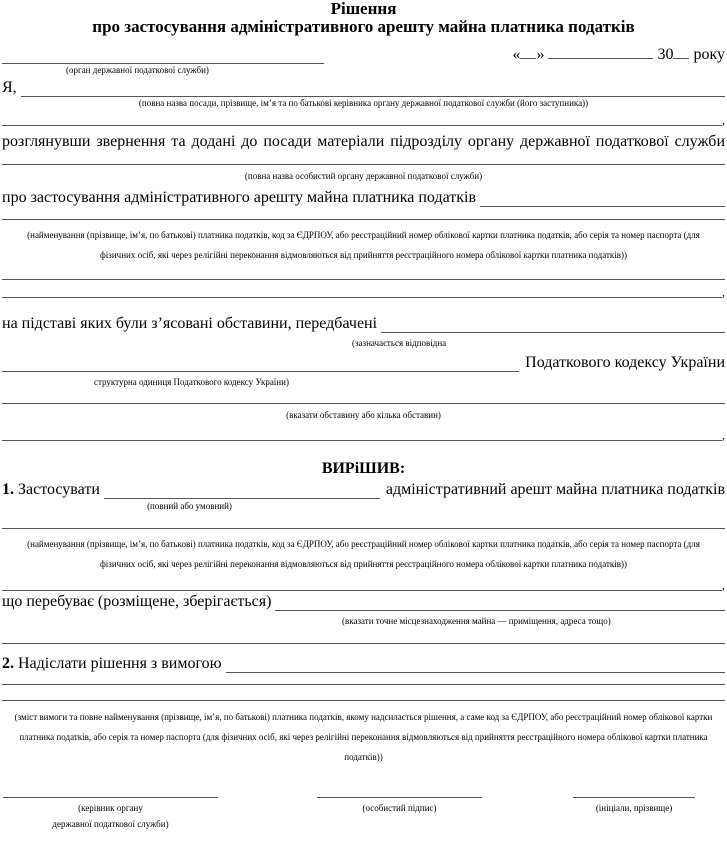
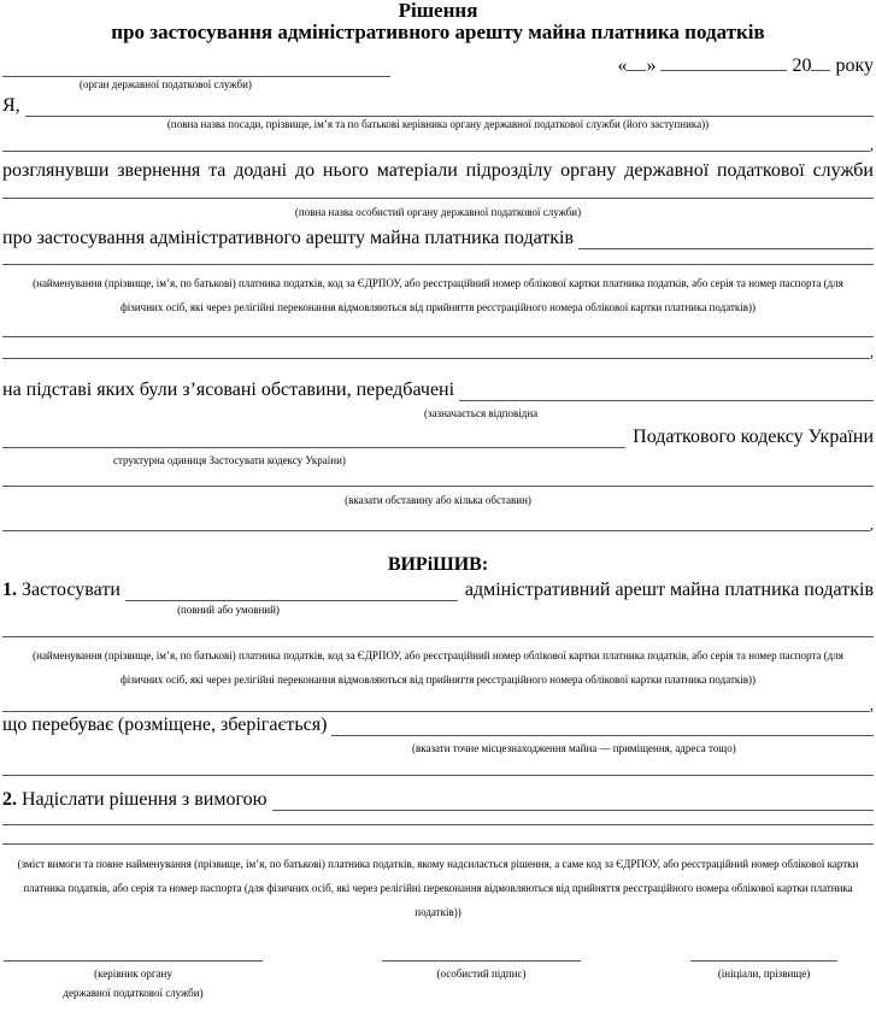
  Рішення
  про застосування адміністративного арешту майна платника податків
- « » 30 року
+ « » 20 року
  (орган державної податкової служби)
  Я,
  (повна назва посади, прізвище, ім’я та по батькові керівника органу державної податкової служби (його заступника))
  ,
- розглянувши звернення та додані до посади матеріали підрозділу органу державної податкової служби
+ розглянувши звернення та додані до нього матеріали підрозділу органу державної податкової служби
  (повна назва особистий органу державної податкової служби)
  про застосування адміністративного арешту майна платника податків
  (найменування (прізвище, ім’я, по батькові) платника податків, код за ЄДРПОУ, або реєстраційний номер облікової картки платника податків, або серія та номер паспорта (для фізичних осіб, які через релігійні переконання відмовляються від прийняття реєстраційного номера облікової картки платника податків))
  ,
  на підставі яких були з’ясовані обставини, передбачені
  (зазначається відповідна
  Податкового кодексу України
- структурна одиниця Податкового кодексу України)
+ структурна одиниця Застосувати кодексу України)
  (вказати обставину або кілька обставин)
  ,
  ВИРіШИВ:
  1.
  Застосувати
  адміністративний арешт майна платника податків
  (повний або умовний)
  (найменування (прізвище, ім’я, по батькові) платника податків, код за ЄДРПОУ, або реєстраційний номер облікової картки платника податків, або серія та номер паспорта (для фізичних осіб, які через релігійні переконання відмовляються від прийняття реєстраційного номера облікової картки платника податків))
  ,
  що перебуває (розміщене, зберігається)
  (вказати точне місцезнаходження майна — приміщення, адреса тощо)
  2.
  Надіслати рішення з вимогою
  (зміст вимоги та повне найменування (прізвище, ім’я, по батькові) платника податків, якому надсилається рішення, а саме код за ЄДРПОУ, або реєстраційний номер облікової картки платника податків, або серія та номер паспорта (для фізичних осіб, які через релігійні переконання відмовляються від прийняття реєстраційного номера облікової картки платника податків))
  (керівник органу
  державної податкової служби)
  (особистий підпис)
  (ініціали, прізвище)
